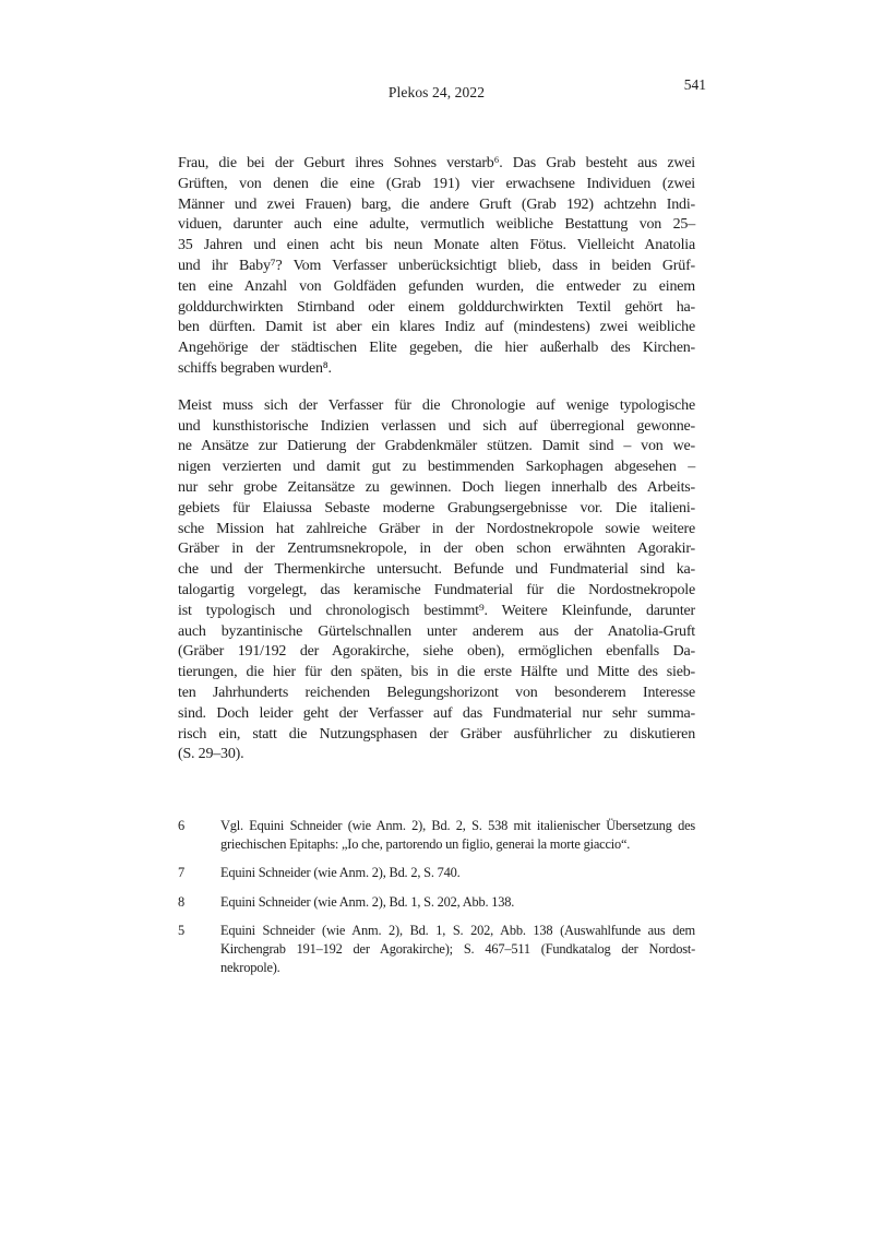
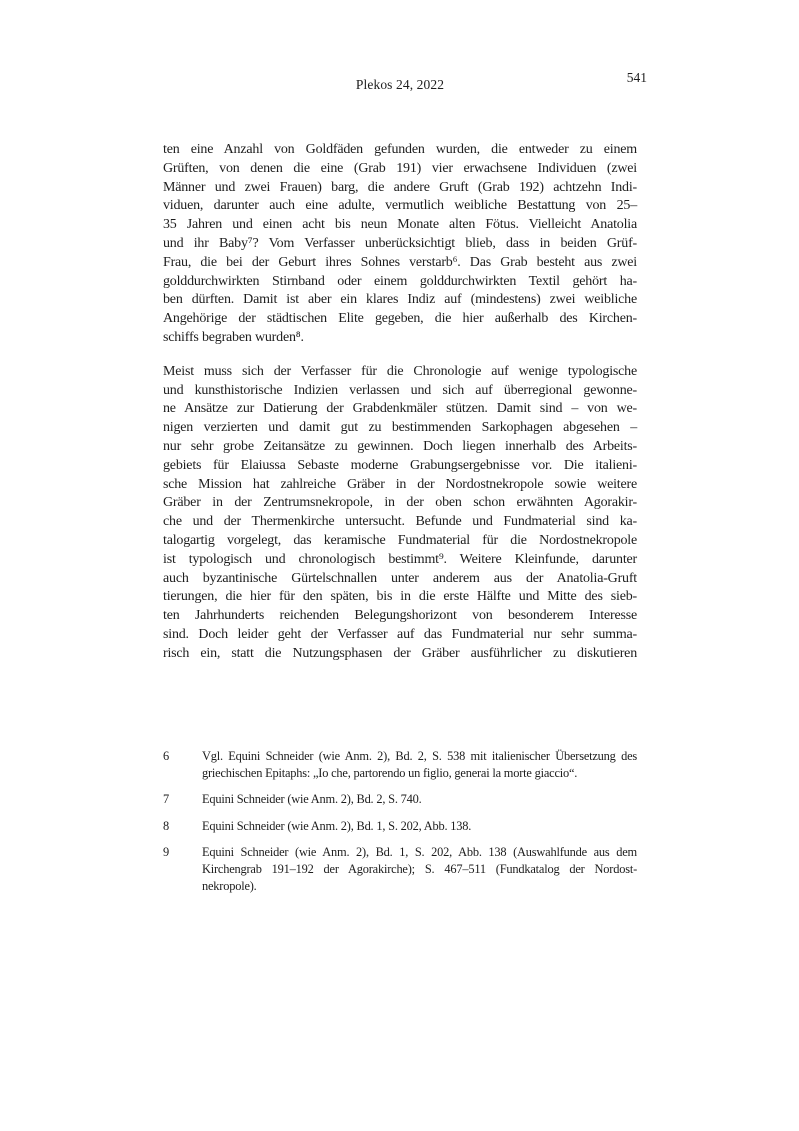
  Plekos 24, 2022
  541
- Frau, die bei der Geburt ihres Sohnes verstarb⁶. Das Grab besteht aus zwei
+ ten eine Anzahl von Goldfäden gefunden wurden, die entweder zu einem
  Grüften, von denen die eine (Grab 191) vier erwachsene Individuen (zwei
  Männer und zwei Frauen) barg, die andere Gruft (Grab 192) achtzehn Indi-
  viduen, darunter auch eine adulte, vermutlich weibliche Bestattung von 25–
  35 Jahren und einen acht bis neun Monate alten Fötus. Vielleicht Anatolia
  und ihr Baby⁷? Vom Verfasser unberücksichtigt blieb, dass in beiden Grüf-
- ten eine Anzahl von Goldfäden gefunden wurden, die entweder zu einem
+ Frau, die bei der Geburt ihres Sohnes verstarb⁶. Das Grab besteht aus zwei
  golddurchwirkten Stirnband oder einem golddurchwirkten Textil gehört ha-
  ben dürften. Damit ist aber ein klares Indiz auf (mindestens) zwei weibliche
  Angehörige der städtischen Elite gegeben, die hier außerhalb des Kirchen-
  schiffs begraben wurden⁸.
  Meist muss sich der Verfasser für die Chronologie auf wenige typologische
  und kunsthistorische Indizien verlassen und sich auf überregional gewonne-
  ne Ansätze zur Datierung der Grabdenkmäler stützen. Damit sind – von we-
  nigen verzierten und damit gut zu bestimmenden Sarkophagen abgesehen –
  nur sehr grobe Zeitansätze zu gewinnen. Doch liegen innerhalb des Arbeits-
  gebiets für Elaiussa Sebaste moderne Grabungsergebnisse vor. Die italieni-
  sche Mission hat zahlreiche Gräber in der Nordostnekropole sowie weitere
  Gräber in der Zentrumsnekropole, in der oben schon erwähnten Agorakir-
  che und der Thermenkirche untersucht. Befunde und Fundmaterial sind ka-
  talogartig vorgelegt, das keramische Fundmaterial für die Nordostnekropole
  ist typologisch und chronologisch bestimmt⁹. Weitere Kleinfunde, darunter
  auch byzantinische Gürtelschnallen unter anderem aus der Anatolia-Gruft
- (Gräber 191/192 der Agorakirche, siehe oben), ermöglichen ebenfalls Da-
  tierungen, die hier für den späten, bis in die erste Hälfte und Mitte des sieb-
  ten Jahrhunderts reichenden Belegungshorizont von besonderem Interesse
  sind. Doch leider geht der Verfasser auf das Fundmaterial nur sehr summa-
  risch ein, statt die Nutzungsphasen der Gräber ausführlicher zu diskutieren
- (S. 29–30).
  6
  Vgl. Equini Schneider (wie Anm. 2), Bd. 2, S. 538 mit italienischer Übersetzung des
  griechischen Epitaphs: „Io che, partorendo un figlio, generai la morte giaccio“.
  7
  Equini Schneider (wie Anm. 2), Bd. 2, S. 740.
  8
  Equini Schneider (wie Anm. 2), Bd. 1, S. 202, Abb. 138.
- 5
+ 9
  Equini Schneider (wie Anm. 2), Bd. 1, S. 202, Abb. 138 (Auswahlfunde aus dem
  Kirchengrab 191–192 der Agorakirche); S. 467–511 (Fundkatalog der Nordost-
  nekropole).
